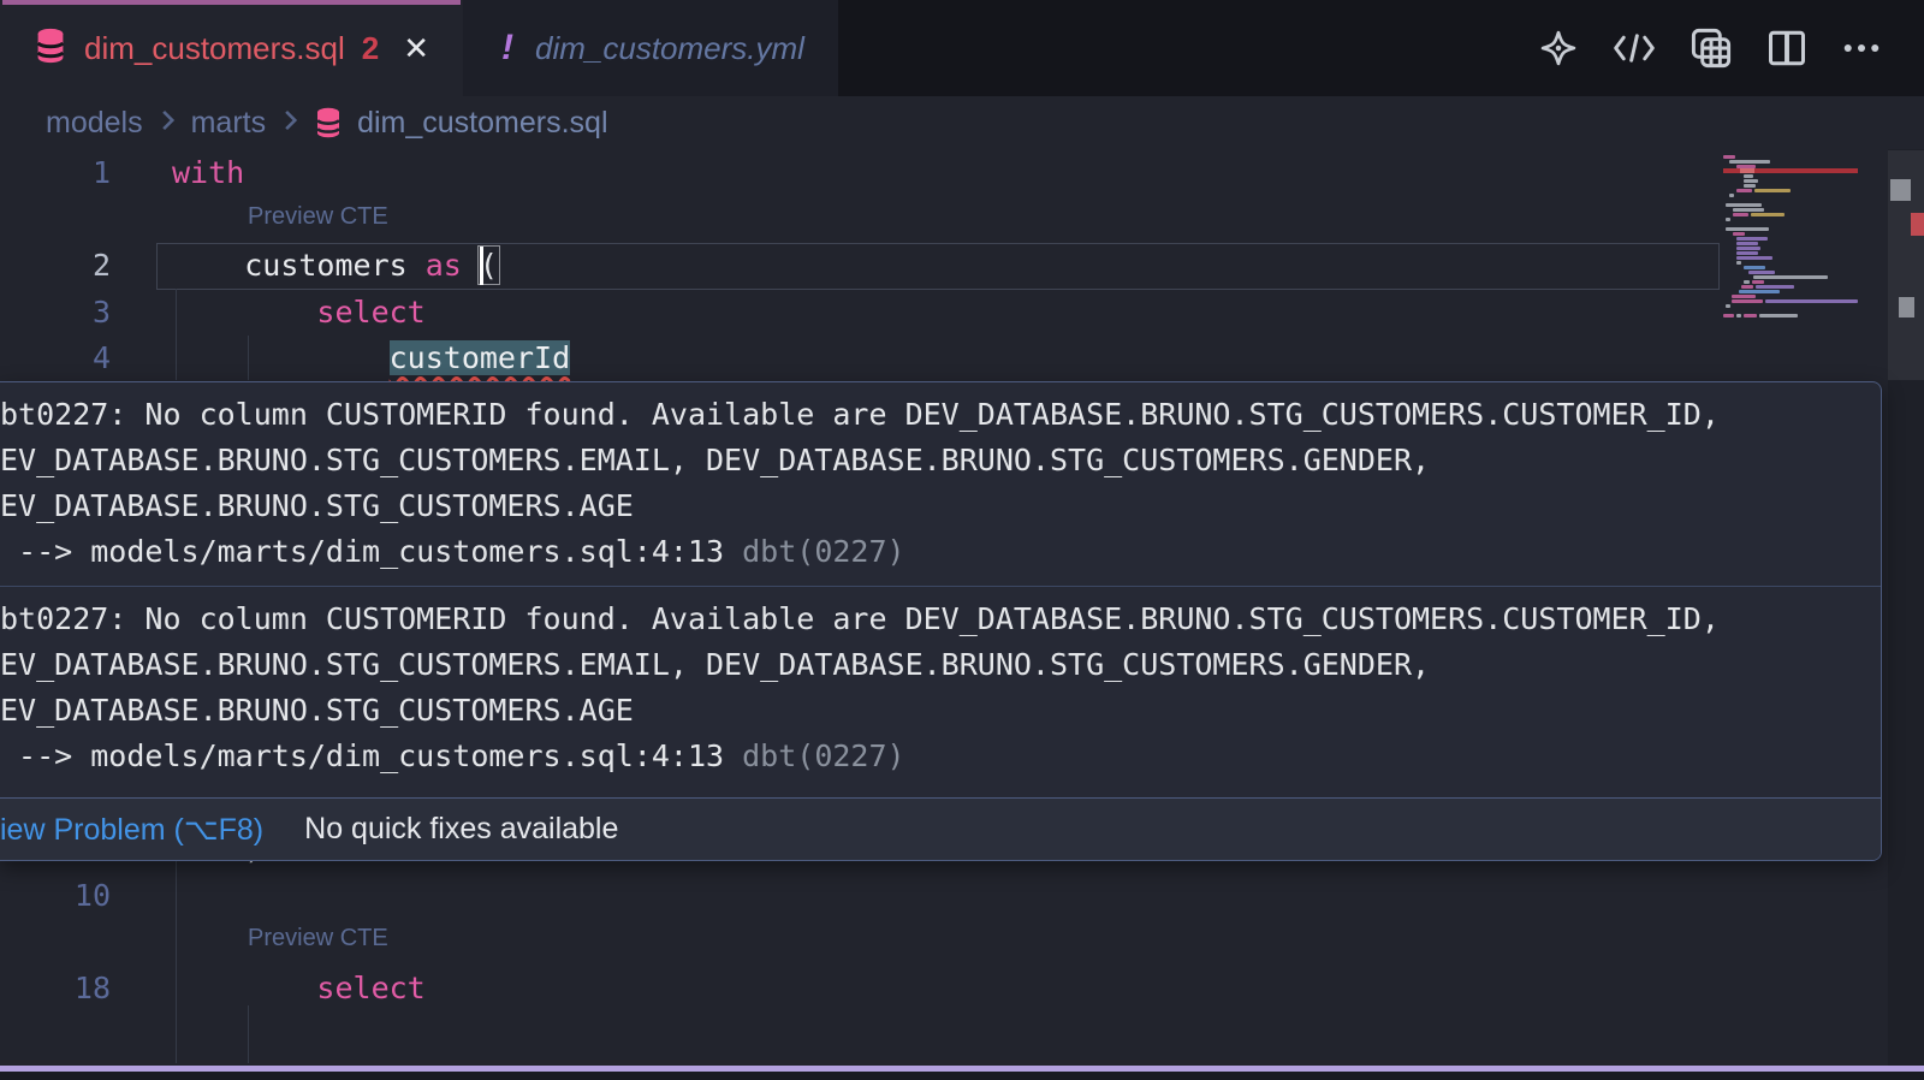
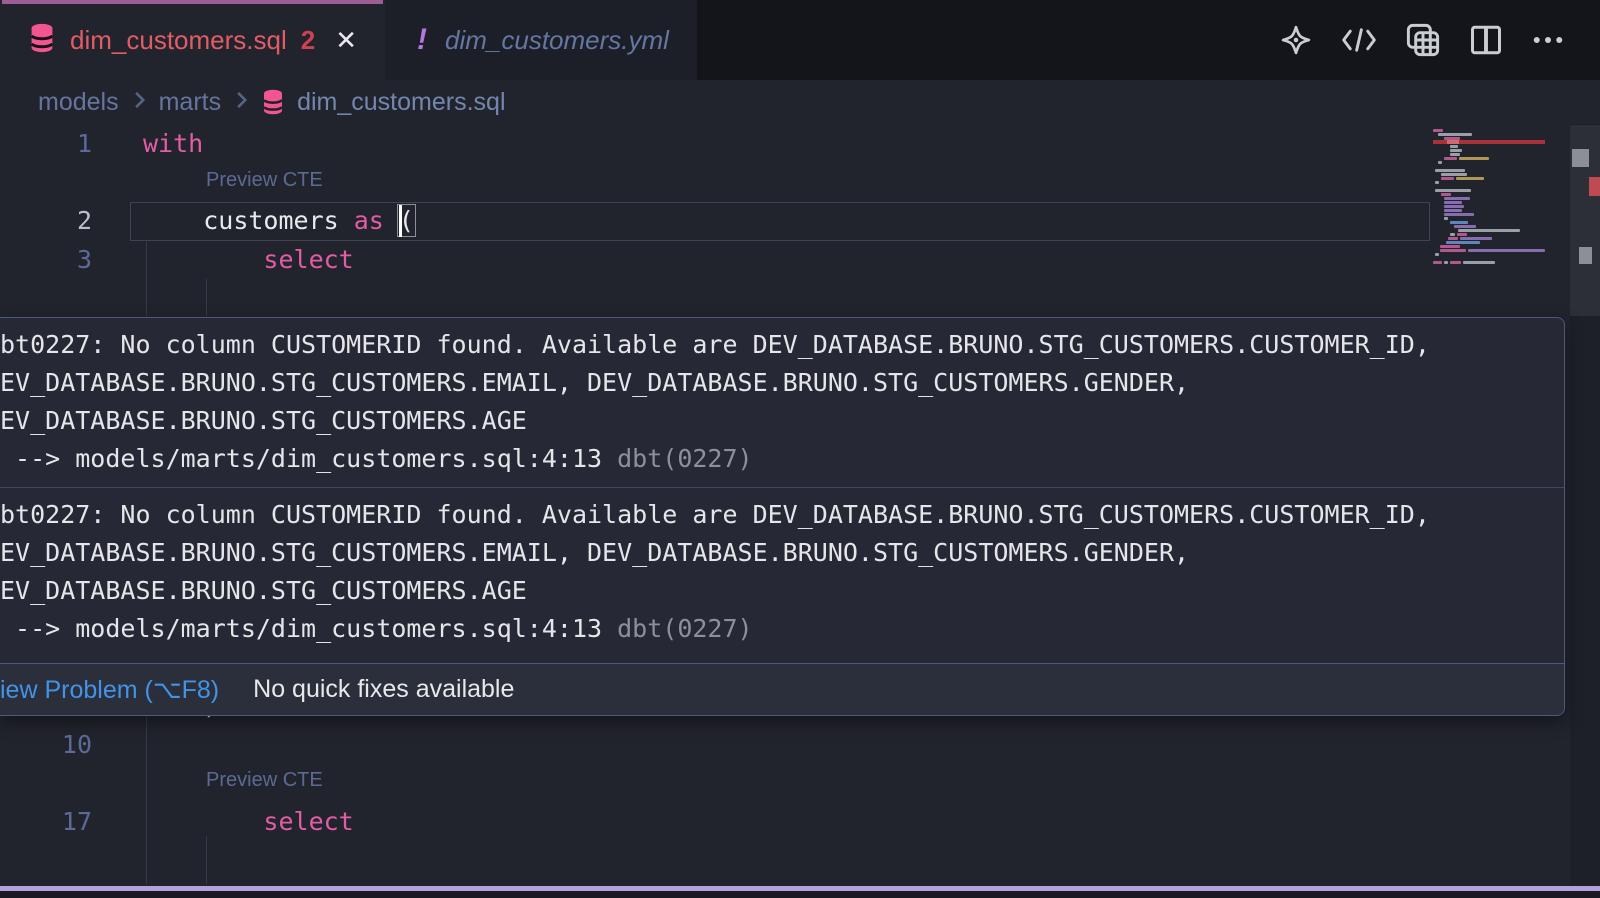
  dim_customers.sql
  2
  ✕
  !
  dim_customers.yml
  models
  marts
  dim_customers.sql
  1
  with
  Preview CTE
  2
  customers as (
  3
  select
- 4
- customerId
  10
  Preview CTE
- 18
+ 17
  select
  bt0227: No column CUSTOMERID found. Available are DEV_DATABASE.BRUNO.STG_CUSTOMERS.CUSTOMER_ID,
  EV_DATABASE.BRUNO.STG_CUSTOMERS.EMAIL, DEV_DATABASE.BRUNO.STG_CUSTOMERS.GENDER,
  EV_DATABASE.BRUNO.STG_CUSTOMERS.AGE
  --> models/marts/dim_customers.sql:4:13 dbt(0227)
  bt0227: No column CUSTOMERID found. Available are DEV_DATABASE.BRUNO.STG_CUSTOMERS.CUSTOMER_ID,
  EV_DATABASE.BRUNO.STG_CUSTOMERS.EMAIL, DEV_DATABASE.BRUNO.STG_CUSTOMERS.GENDER,
  EV_DATABASE.BRUNO.STG_CUSTOMERS.AGE
  --> models/marts/dim_customers.sql:4:13 dbt(0227)
  iew Problem (⌥F8)
  No quick fixes available
